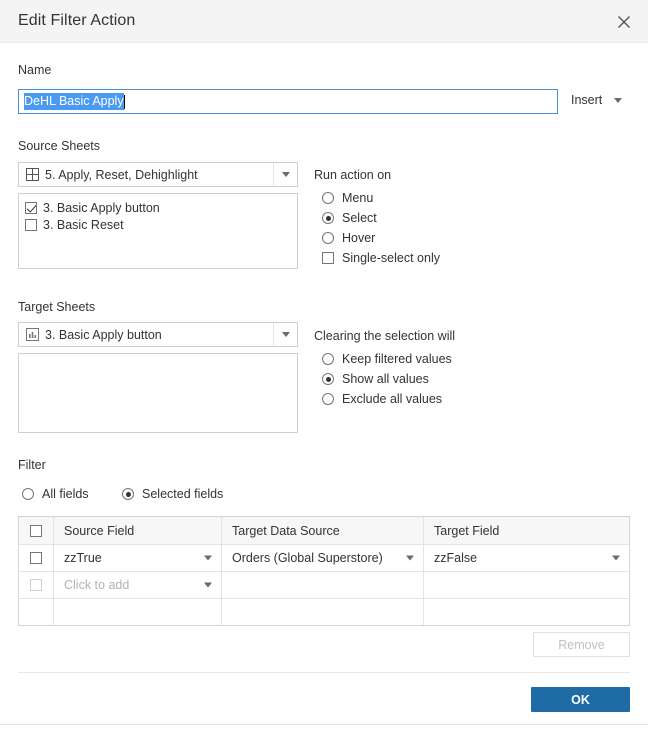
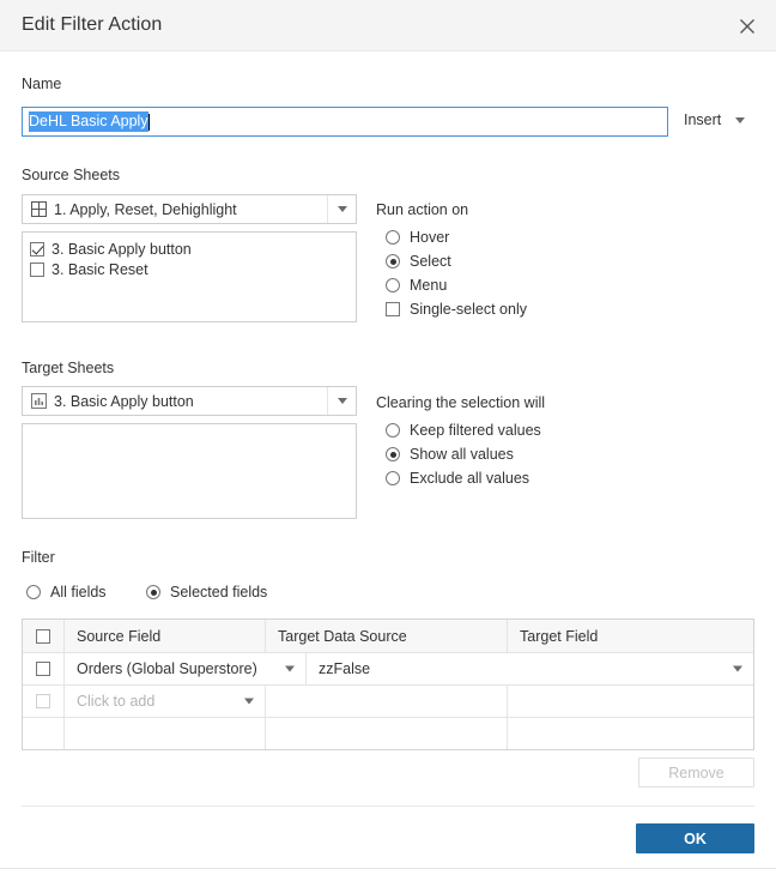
  Edit Filter Action
  Name
  DeHL Basic Apply
  Insert
  Source Sheets
- 5. Apply, Reset, Dehighlight
+ 1. Apply, Reset, Dehighlight
  3. Basic Apply button
  3. Basic Reset
  Run action on
- Menu
+ Hover
  Select
- Hover
+ Menu
  Single-select only
  Target Sheets
  3. Basic Apply button
  Clearing the selection will
  Keep filtered values
  Show all values
  Exclude all values
  Filter
  All fields
  Selected fields
  Source Field
  Target Data Source
  Target Field
- zzTrue
  Orders (Global Superstore)
  zzFalse
  Click to add
  Remove
  OK
